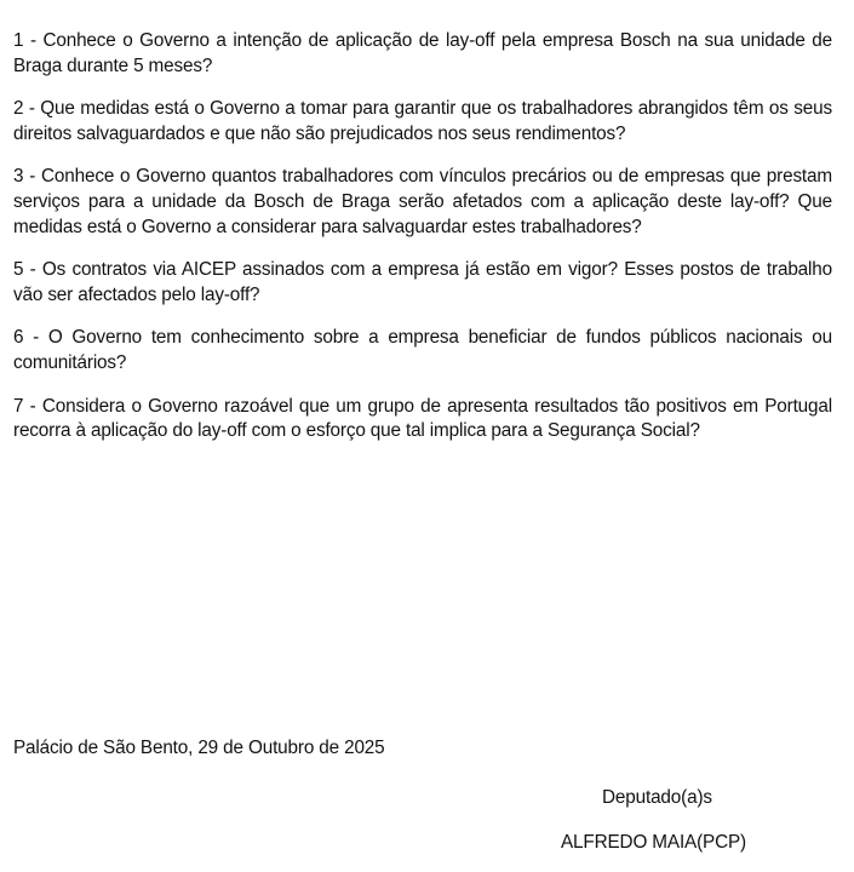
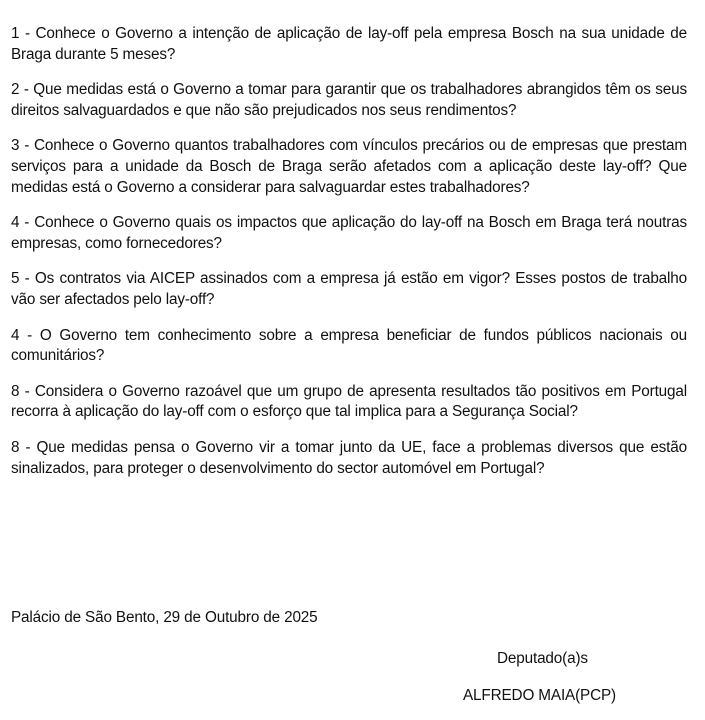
  1 - Conhece o Governo a intenção de aplicação de lay-off pela empresa Bosch na sua unidade de Braga durante 5 meses?
  2 - Que medidas está o Governo a tomar para garantir que os trabalhadores abrangidos têm os seus direitos salvaguardados e que não são prejudicados nos seus rendimentos?
  3 - Conhece o Governo quantos trabalhadores com vínculos precários ou de empresas que prestam serviços para a unidade da Bosch de Braga serão afetados com a aplicação deste lay-off? Que medidas está o Governo a considerar para salvaguardar estes trabalhadores?
+ 4 - Conhece o Governo quais os impactos que aplicação do lay-off na Bosch em Braga terá noutras empresas, como fornecedores?
  5 - Os contratos via AICEP assinados com a empresa já estão em vigor? Esses postos de trabalho vão ser afectados pelo lay-off?
- 6 - O Governo tem conhecimento sobre a empresa beneficiar de fundos públicos nacionais ou comunitários?
+ 4 - O Governo tem conhecimento sobre a empresa beneficiar de fundos públicos nacionais ou comunitários?
- 7 - Considera o Governo razoável que um grupo de apresenta resultados tão positivos em Portugal recorra à aplicação do lay-off com o esforço que tal implica para a Segurança Social?
+ 8 - Considera o Governo razoável que um grupo de apresenta resultados tão positivos em Portugal recorra à aplicação do lay-off com o esforço que tal implica para a Segurança Social?
+ 8 - Que medidas pensa o Governo vir a tomar junto da UE, face a problemas diversos que estão sinalizados, para proteger o desenvolvimento do sector automóvel em Portugal?
  Palácio de São Bento, 29 de Outubro de 2025
  Deputado(a)s
  ALFREDO MAIA(PCP)
